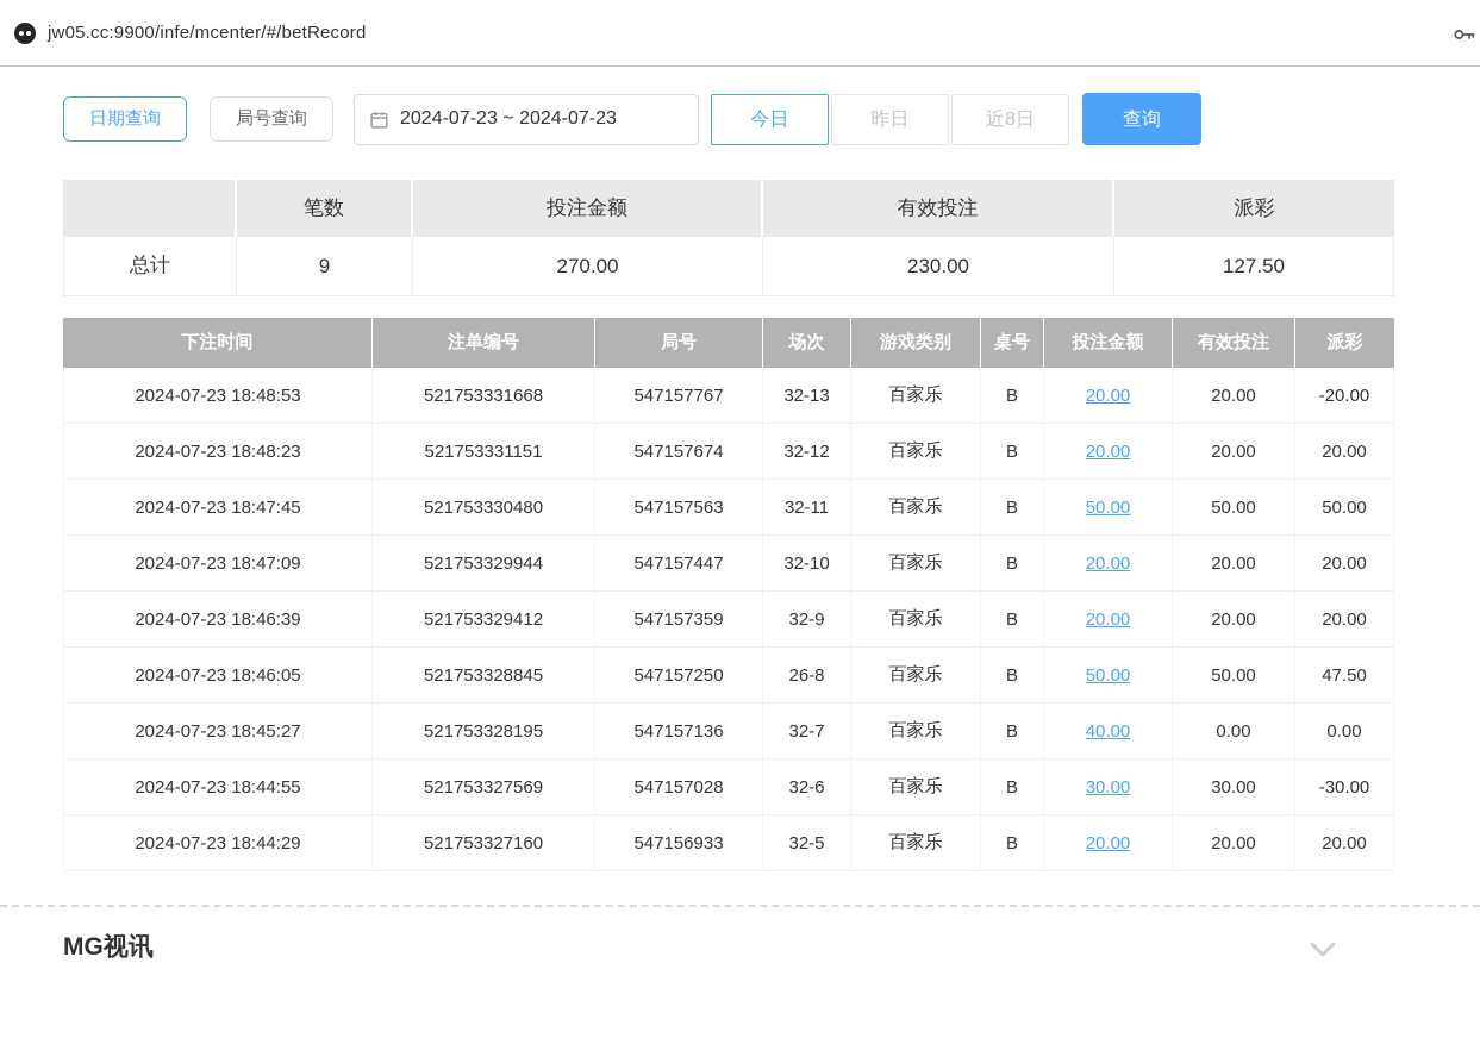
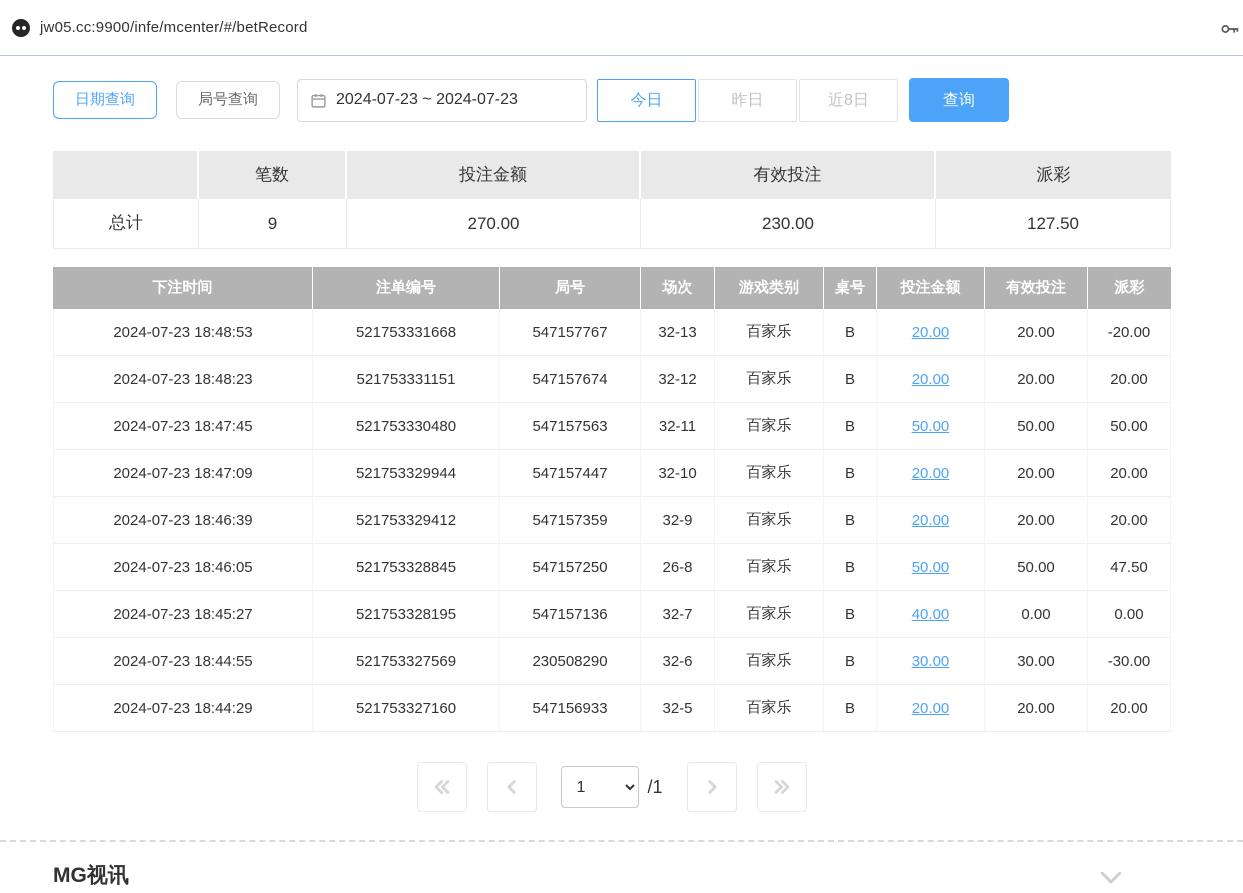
  jw05.cc:9900/infe/mcenter/#/betRecord
  日期查询
  局号查询
  2024-07-23 ~ 2024-07-23
  今日
  昨日
  近8日
  查询
  	笔数	投注金额	有效投注	派彩
  总计	9	270.00	230.00	127.50
  下注时间	注单编号	局号	场次	游戏类别	桌号	投注金额	有效投注	派彩
  2024-07-23 18:48:53	521753331668	547157767	32-13	百家乐	B	20.00	20.00	-20.00
  2024-07-23 18:48:23	521753331151	547157674	32-12	百家乐	B	20.00	20.00	20.00
  2024-07-23 18:47:45	521753330480	547157563	32-11	百家乐	B	50.00	50.00	50.00
  2024-07-23 18:47:09	521753329944	547157447	32-10	百家乐	B	20.00	20.00	20.00
  2024-07-23 18:46:39	521753329412	547157359	32-9	百家乐	B	20.00	20.00	20.00
  2024-07-23 18:46:05	521753328845	547157250	26-8	百家乐	B	50.00	50.00	47.50
  2024-07-23 18:45:27	521753328195	547157136	32-7	百家乐	B	40.00	0.00	0.00
- 2024-07-23 18:44:55	521753327569	547157028	32-6	百家乐	B	30.00	30.00	-30.00
+ 2024-07-23 18:44:55	521753327569	230508290	32-6	百家乐	B	30.00	30.00	-30.00
  2024-07-23 18:44:29	521753327160	547156933	32-5	百家乐	B	20.00	20.00	20.00
+ 1
+ /1
  MG视讯
